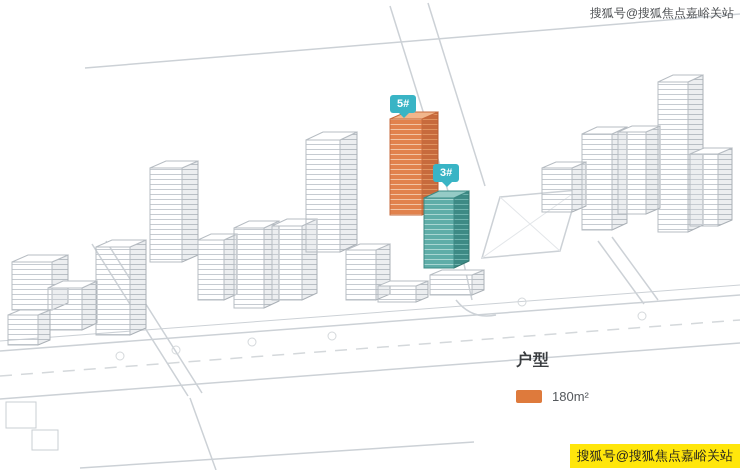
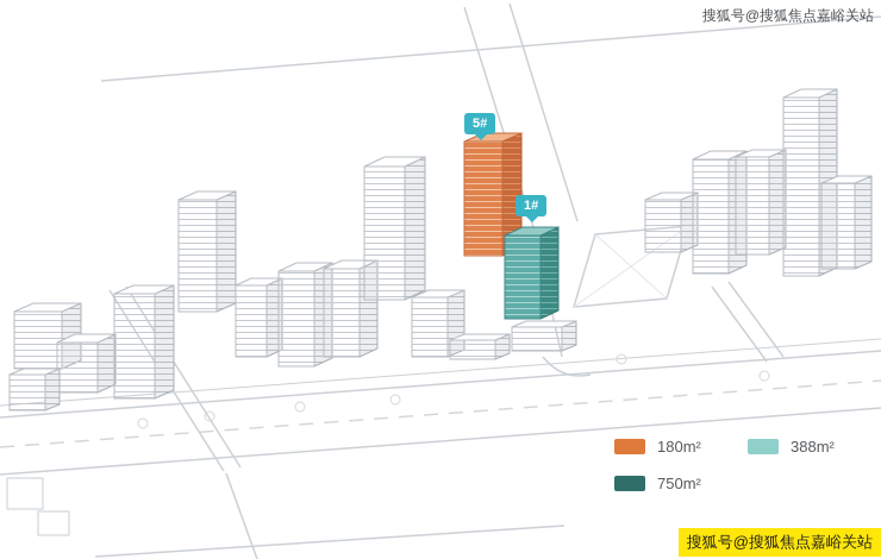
  5#
- 3#
+ 1#
- 户型
  180m²
+ 388m²
+ 750m²
  搜狐号@搜狐焦点嘉峪关站
  搜狐号@搜狐焦点嘉峪关站
